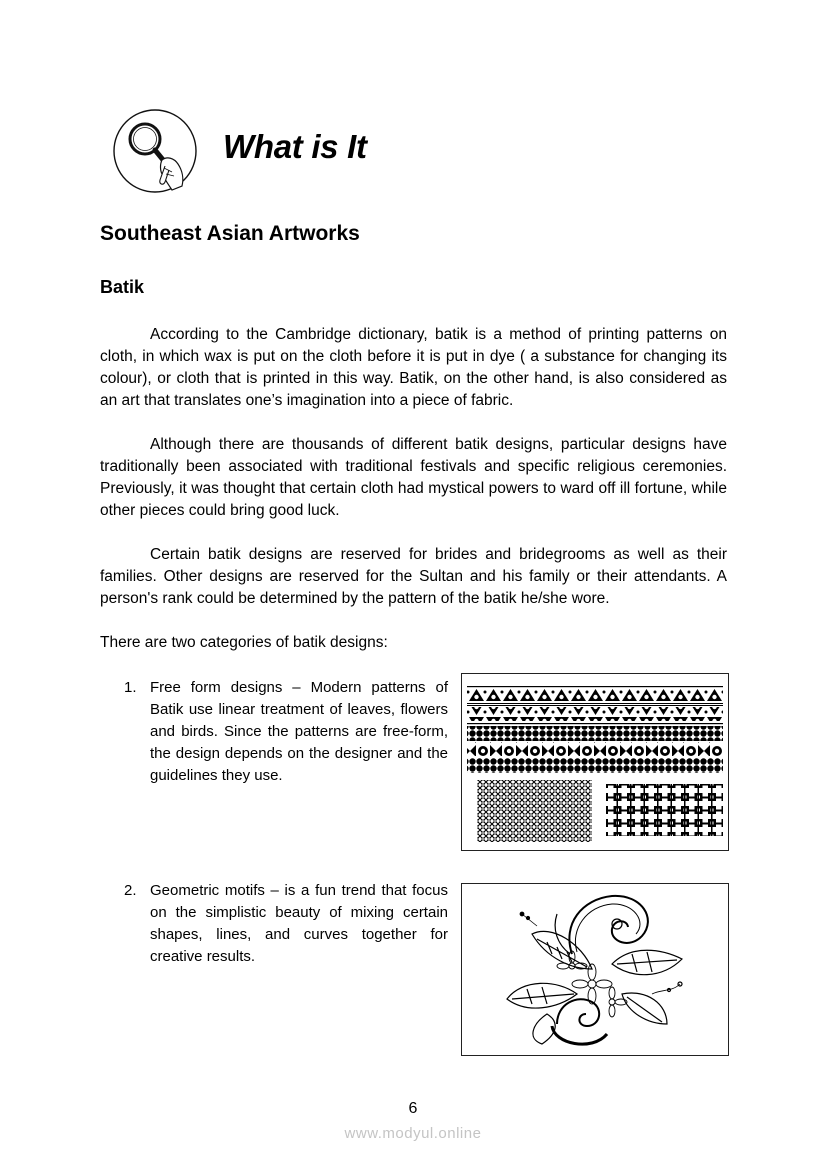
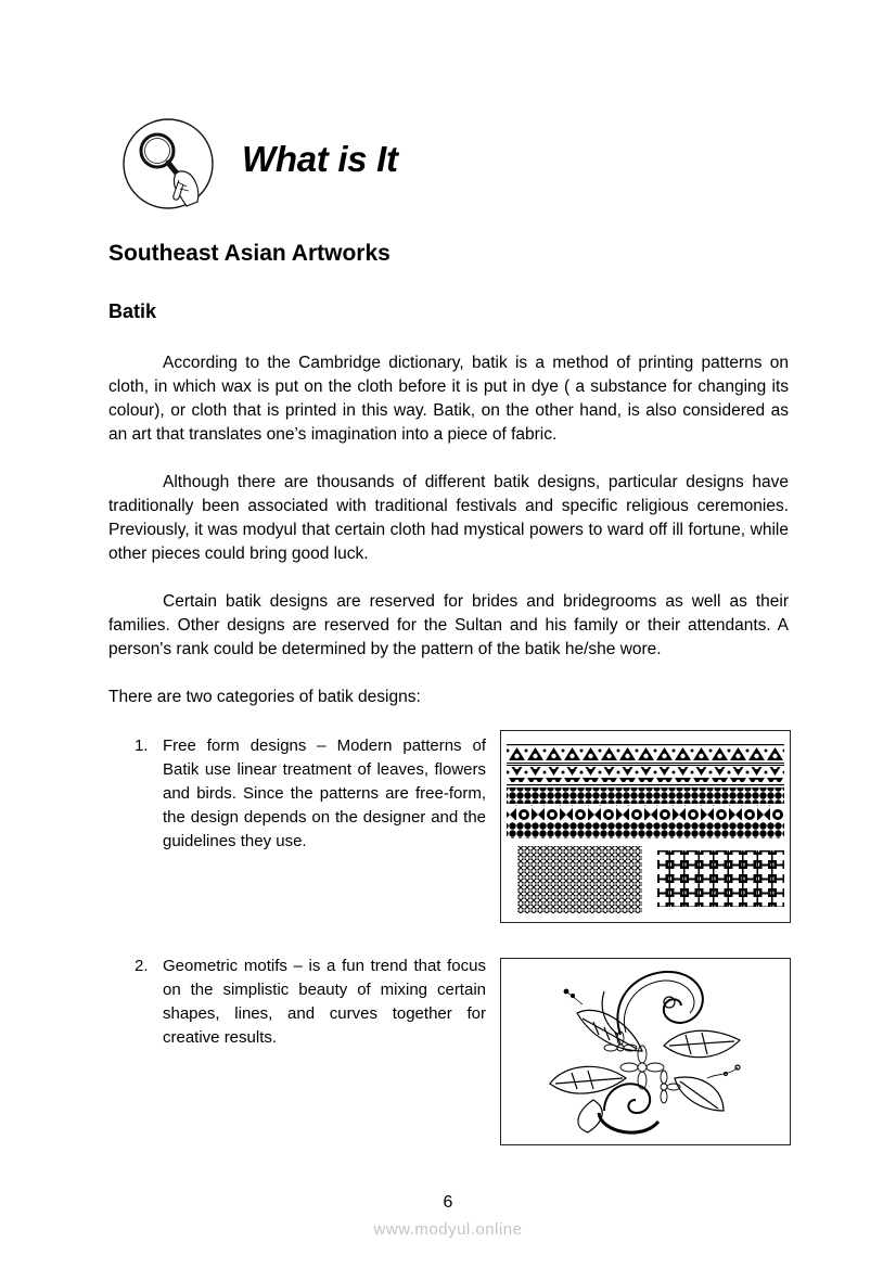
  What is It
  Southeast Asian Artworks
  Batik
  According to the Cambridge dictionary, batik is a method of printing patterns on cloth, in which wax is put on the cloth before it is put in dye ( a substance for changing its colour), or cloth that is printed in this way. Batik, on the other hand, is also considered as an art that translates one’s imagination into a piece of fabric.
- Although there are thousands of different batik designs, particular designs have traditionally been associated with traditional festivals and specific religious ceremonies. Previously, it was thought that certain cloth had mystical powers to ward off ill fortune, while other pieces could bring good luck.
+ Although there are thousands of different batik designs, particular designs have traditionally been associated with traditional festivals and specific religious ceremonies. Previously, it was modyul that certain cloth had mystical powers to ward off ill fortune, while other pieces could bring good luck.
  Certain batik designs are reserved for brides and bridegrooms as well as their families. Other designs are reserved for the Sultan and his family or their attendants. A person's rank could be determined by the pattern of the batik he/she wore.
  There are two categories of batik designs:
  1.
  Free form designs – Modern patterns of Batik use linear treatment of leaves, flowers and birds. Since the patterns are free-form, the design depends on the designer and the guidelines they use.
  2.
  Geometric motifs – is a fun trend that focus on the simplistic beauty of mixing certain shapes, lines, and curves together for creative results.
  6
  www.modyul.online
